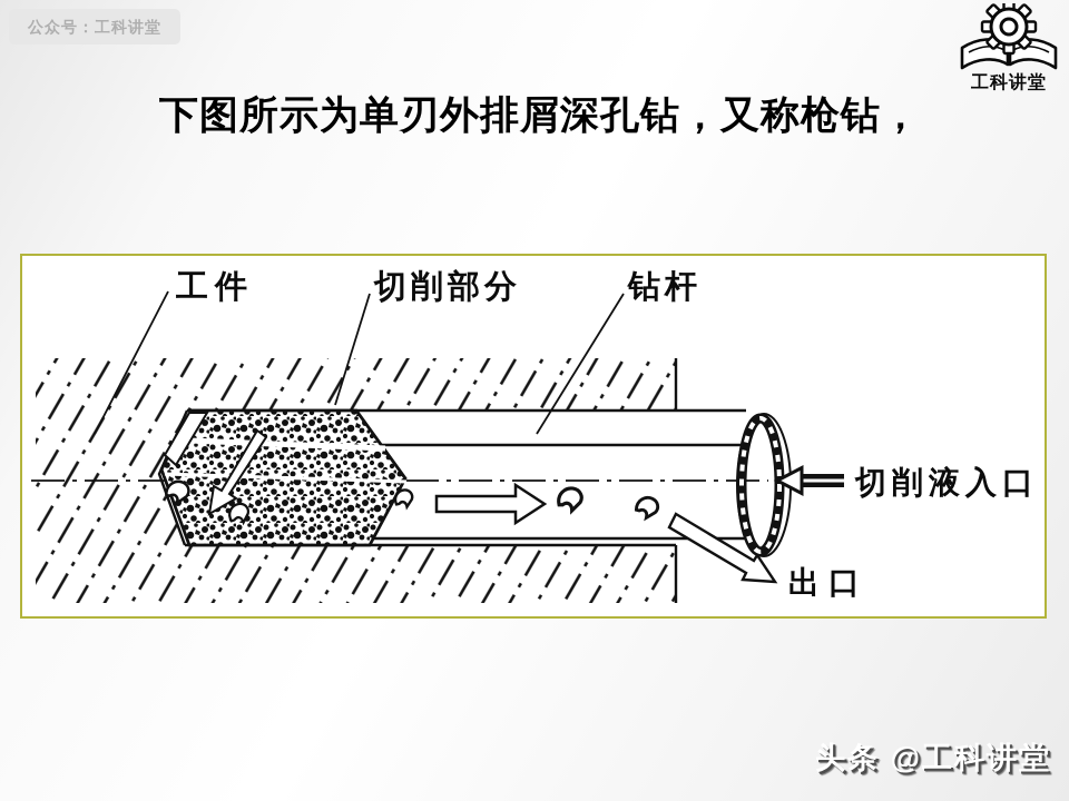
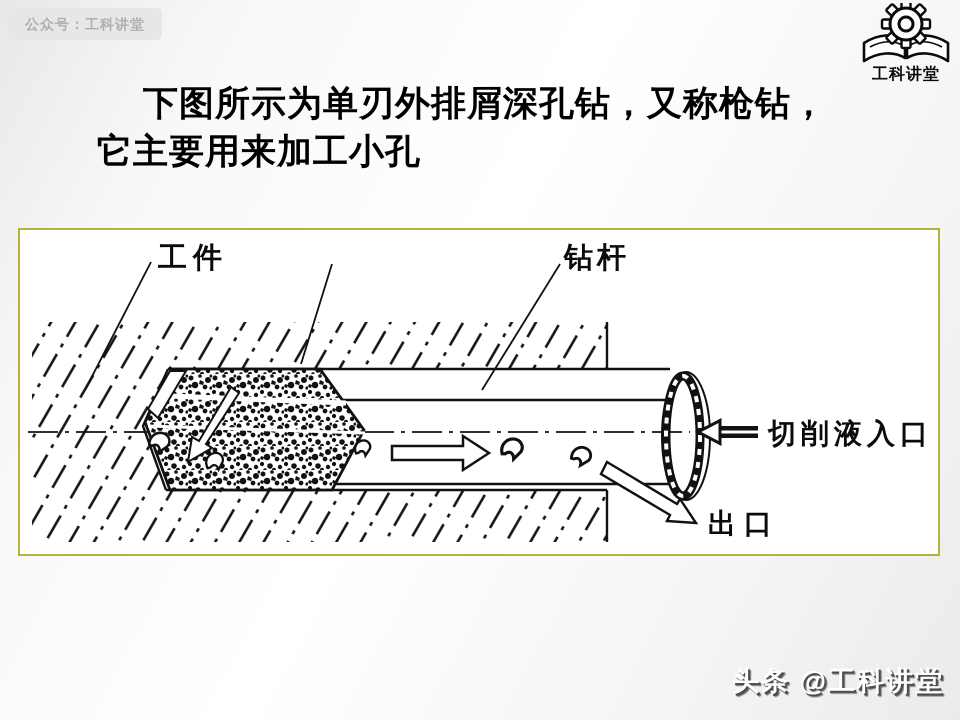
  公众号：工科讲堂
  工科讲堂
  下图所示为单刃外排屑深孔钻，又称枪钻，
+ 它主要用来加工小孔
  工件
- 切削部分
  钻杆
  切削液入口
  出口
  头条 @工科讲堂
